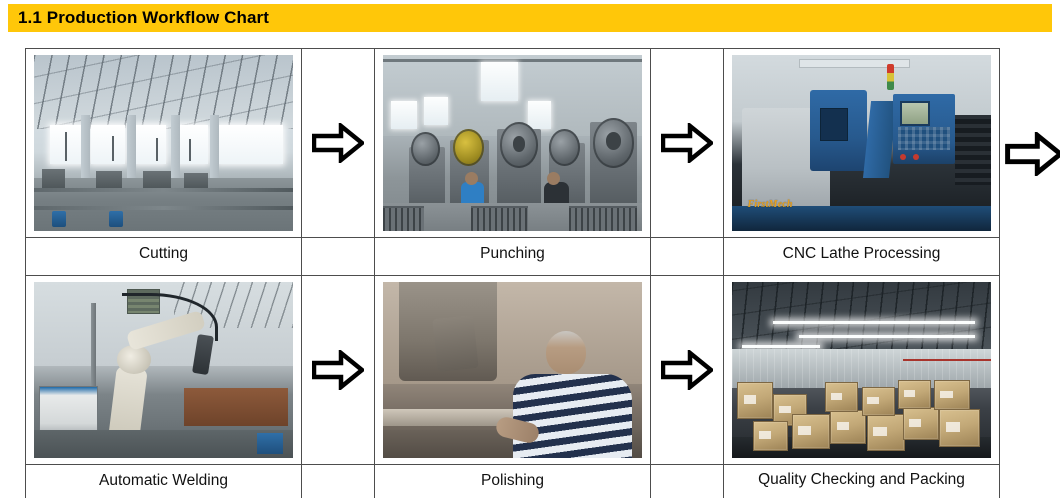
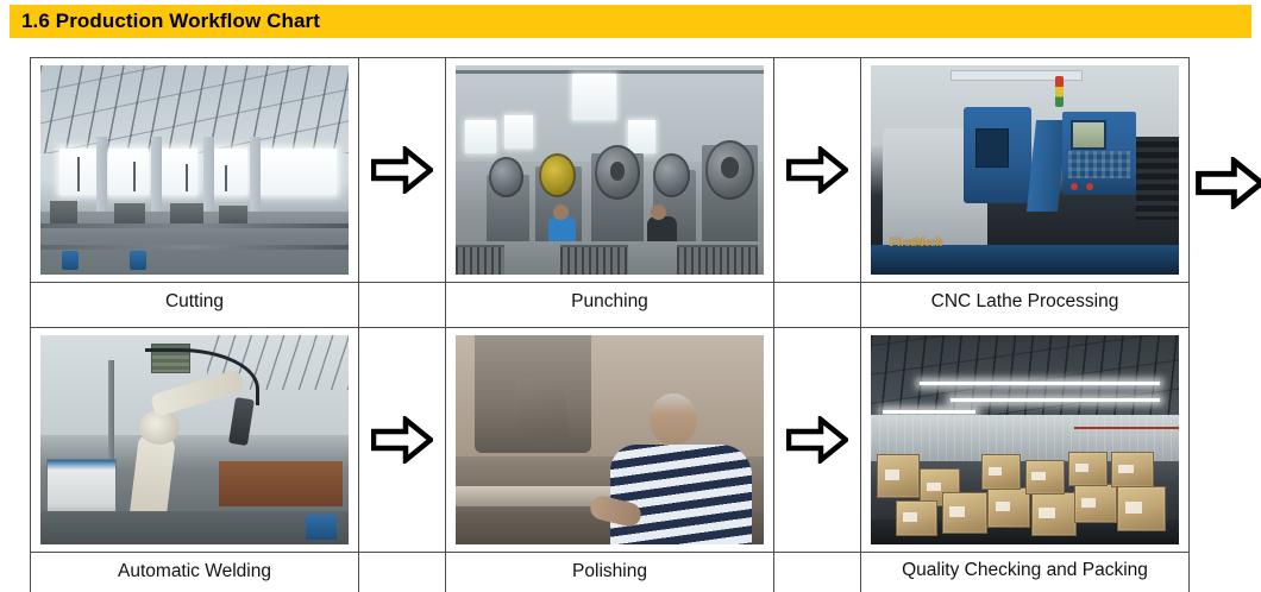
- 1.1 Production Workflow Chart
+ 1.6 Production Workflow Chart
  				FirstMech
  Cutting		Punching		CNC Lathe Processing
  Automatic Welding		Polishing		Quality Checking and Packing
